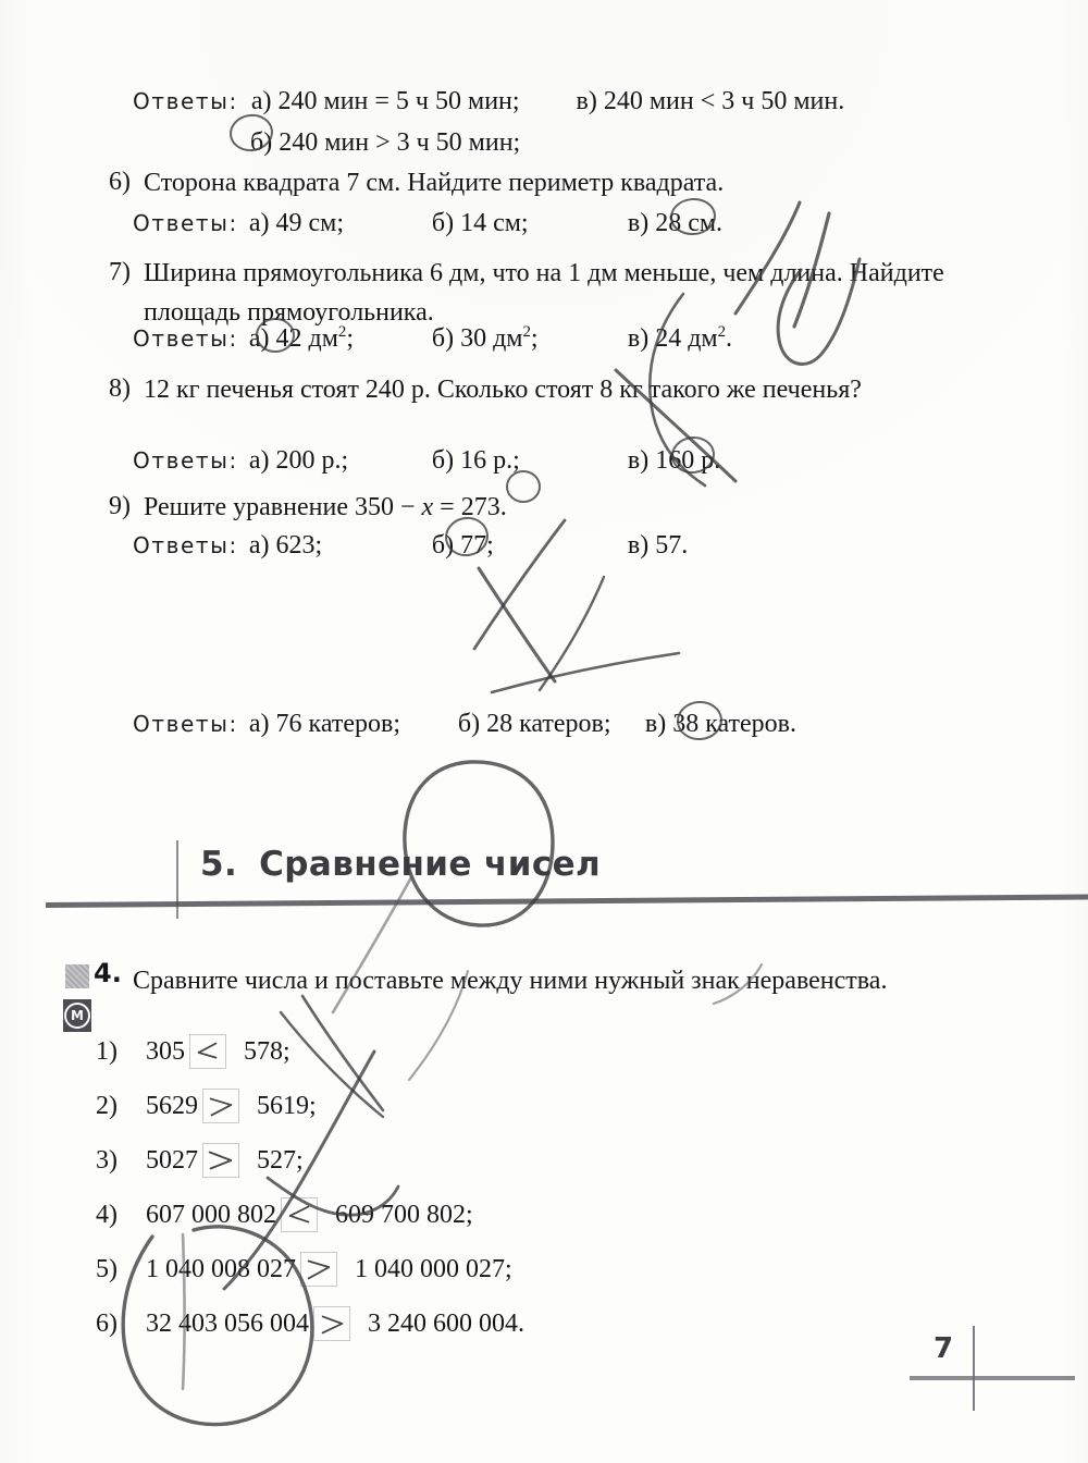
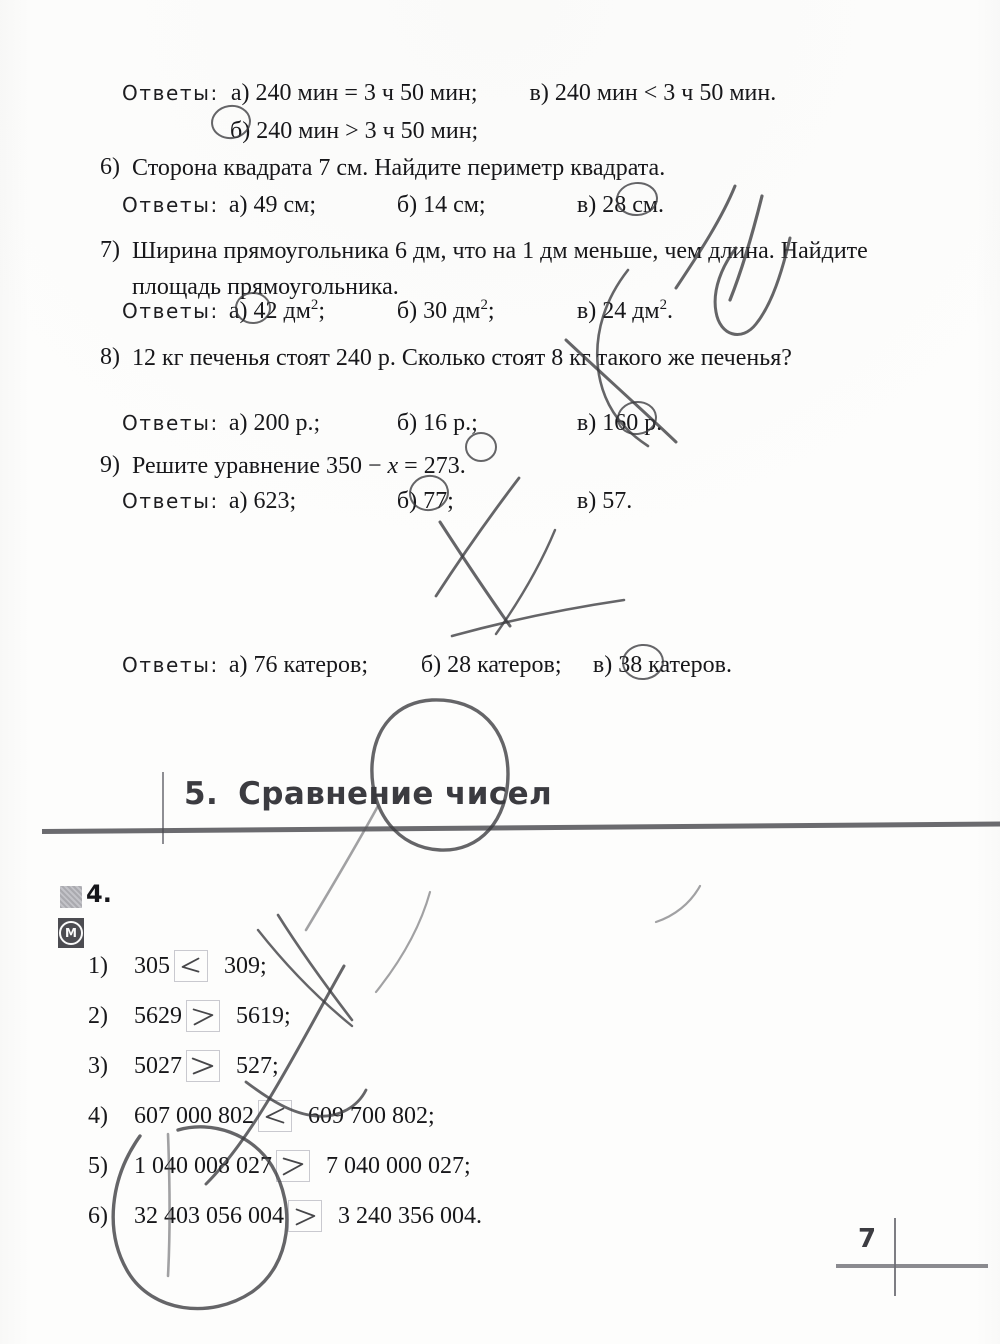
  Ответы:
- а) 240 мин = 5 ч 50 мин;
+ а) 240 мин = 3 ч 50 мин;
  в) 240 мин < 3 ч 50 мин.
  б) 240 мин > 3 ч 50 мин;
  6)
  Сторона квадрата 7 см. Найдите периметр квадрата.
  Ответы:
  а) 49 см;
  б) 14 см;
  в) 28 см.
  7)
  Ширина прямоугольника 6 дм, что на 1 дм меньше, чем дли­на. Найдите площадь прямоугольника.
  Ответы:
  а) 42 дм2;
  б) 30 дм2;
  в) 24 дм2.
  8)
  12 кг печенья стоят 240 р. Сколько стоят 8 кг такого же пе­ченья?
  Ответы:
  а) 200 р.;
  б) 16 р.;
  в) 160 р.
  9)
  Решите уравнение 350 − x = 273.
  Ответы:
  а) 623;
  б) 77;
  в) 57.
  Ответы:
  а) 76 катеров;
  б) 28 катеров;
  в) 38 катеров.
  5. Сравнение чисел
  М
  4.
- Сравните числа и поставьте между ними нужный знак нера­венства.
  1)
  305
- 578;
+ 309;
  2)
  5629
  5619;
  3)
  5027
  527;
  4)
  607 000 802
  609 700 802;
  5)
  1 040 008 027
- 1 040 000 027;
+ 7 040 000 027;
  6)
  32 403 056 004
- 3 240 600 004.
+ 3 240 356 004.
  7
